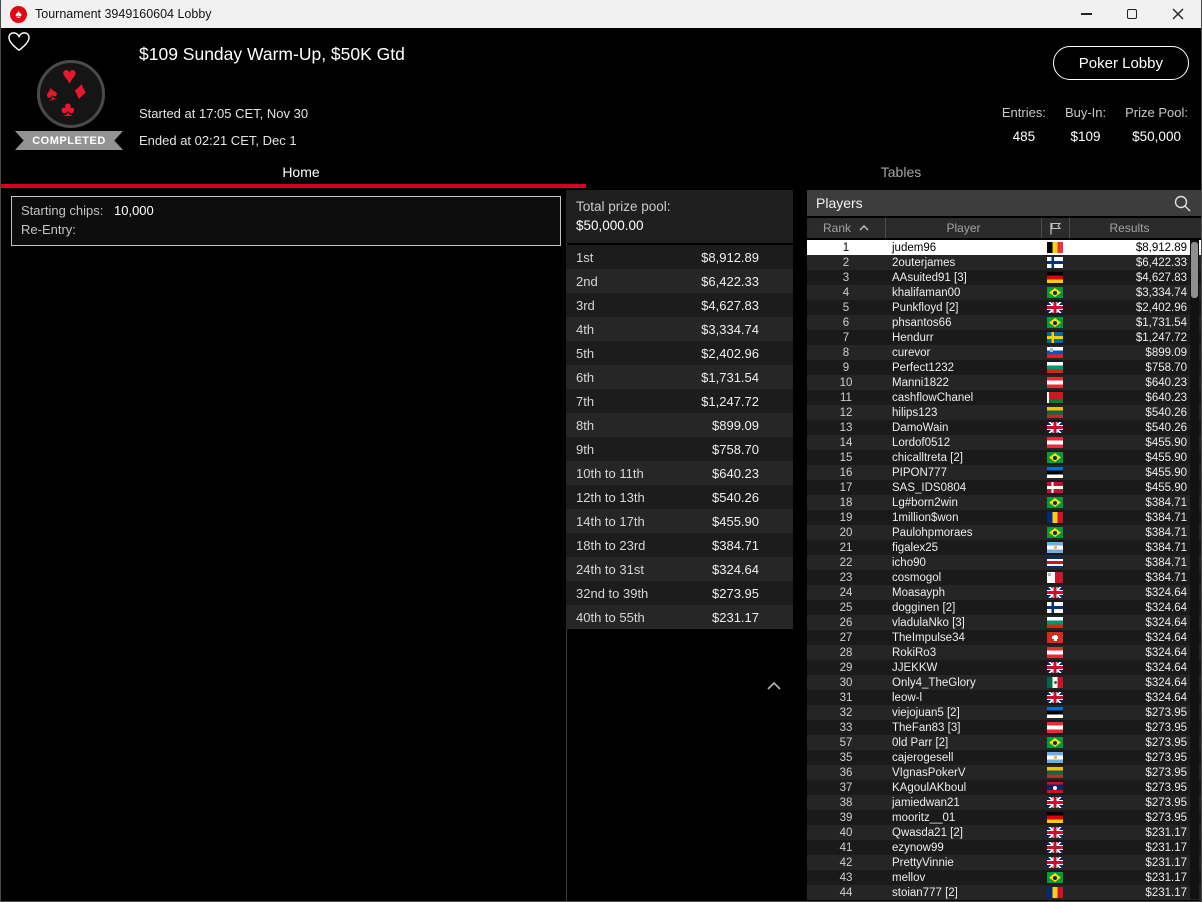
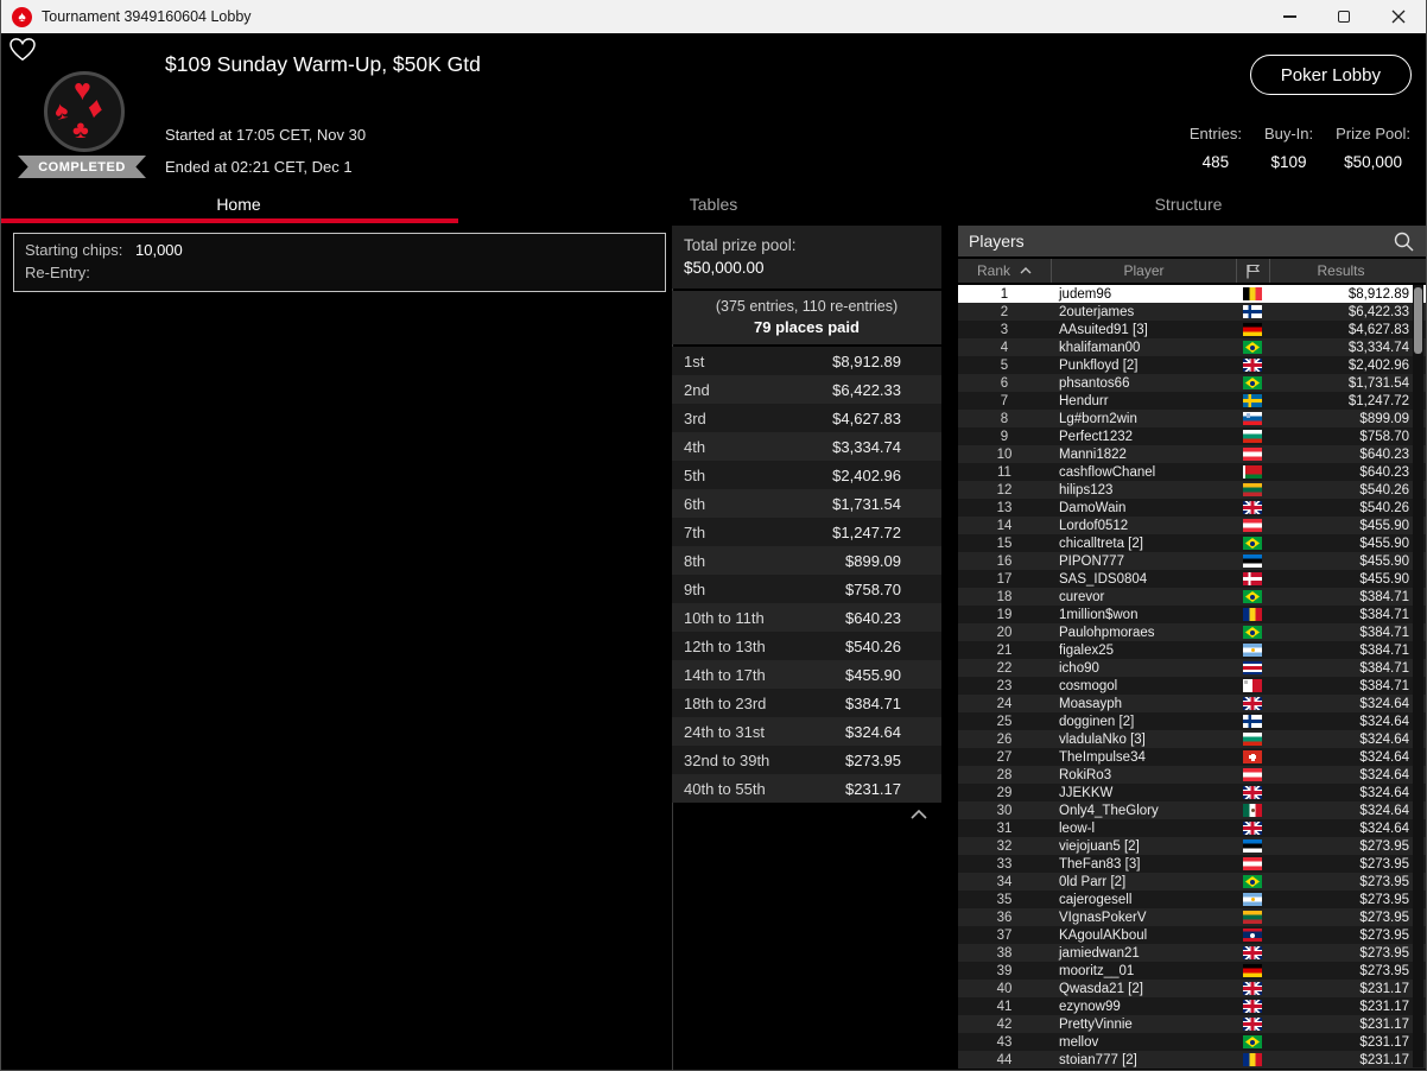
  ♠
  Tournament 3949160604 Lobby
  ♥
  ♣
  COMPLETED
  $109 Sunday Warm-Up, $50K Gtd
  Started at 17:05 CET, Nov 30
  Ended at 02:21 CET, Dec 1
  Poker Lobby
  Entries:
  485
  Buy-In:
  $109
  Prize Pool:
  $50,000
  Home
  Tables
+ Structure
  Starting chips:
  10,000
  Re-Entry:
  Total prize pool:
  $50,000.00
+ (375 entries, 110 re-entries)
+ 79 places paid
  1st
  $8,912.89
  2nd
  $6,422.33
  3rd
  $4,627.83
  4th
  $3,334.74
  5th
  $2,402.96
  6th
  $1,731.54
  7th
  $1,247.72
  8th
  $899.09
  9th
  $758.70
  10th to 11th
  $640.23
  12th to 13th
  $540.26
  14th to 17th
  $455.90
  18th to 23rd
  $384.71
  24th to 31st
  $324.64
  32nd to 39th
  $273.95
  40th to 55th
  $231.17
  Players
  Rank
  Player
  Results
  1
  judem96
  $8,912.89
  2
  2outerjames
  $6,422.33
  3
  AAsuited91 [3]
  $4,627.83
  4
  khalifaman00
  $3,334.74
  5
  Punkfloyd [2]
  $2,402.96
  6
  phsantos66
  $1,731.54
  7
  Hendurr
  $1,247.72
  8
- curevor
+ Lg#born2win
  $899.09
  9
  Perfect1232
  $758.70
  10
  Manni1822
  $640.23
  11
  cashflowChanel
  $640.23
  12
  hilips123
  $540.26
  13
  DamoWain
  $540.26
  14
  Lordof0512
  $455.90
  15
  chicalltreta [2]
  $455.90
  16
  PIPON777
  $455.90
  17
  SAS_IDS0804
  $455.90
  18
- Lg#born2win
+ curevor
  $384.71
  19
  1million$won
  $384.71
  20
  Paulohpmoraes
  $384.71
  21
  figalex25
  $384.71
  22
  icho90
  $384.71
  23
  cosmogol
  $384.71
  24
  Moasayph
  $324.64
  25
  dogginen [2]
  $324.64
  26
  vladulaNko [3]
  $324.64
  27
  TheImpulse34
  $324.64
  28
  RokiRo3
  $324.64
  29
  JJEKKW
  $324.64
  30
  Only4_TheGlory
  $324.64
  31
  leow-l
  $324.64
  32
  viejojuan5 [2]
  $273.95
  33
  TheFan83 [3]
  $273.95
- 57
+ 34
  0ld Parr [2]
  $273.95
  35
  cajerogesell
  $273.95
  36
  VIgnasPokerV
  $273.95
  37
  KAgoulAKboul
  $273.95
  38
  jamiedwan21
  $273.95
  39
  mooritz__01
  $273.95
  40
  Qwasda21 [2]
  $231.17
  41
  ezynow99
  $231.17
  42
  PrettyVinnie
  $231.17
  43
  mellov
  $231.17
  44
  stoian777 [2]
  $231.17
